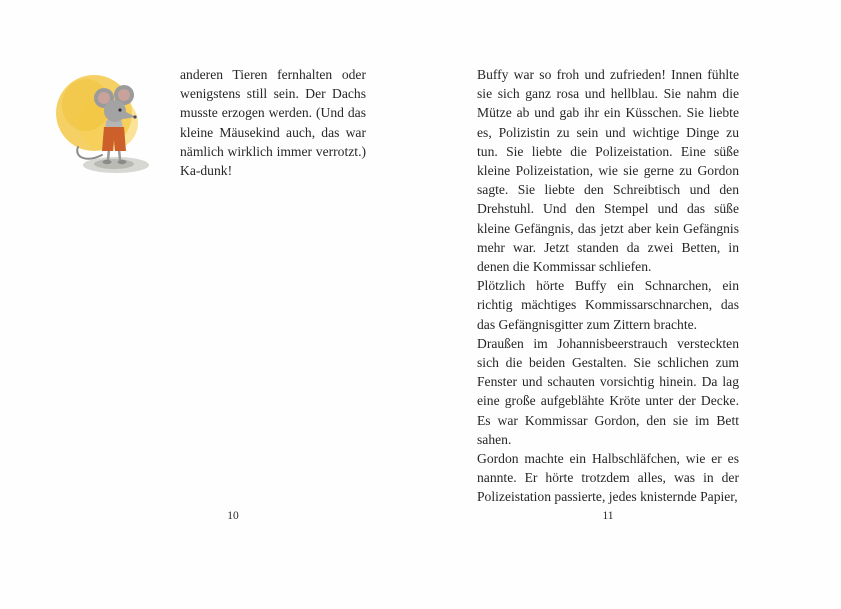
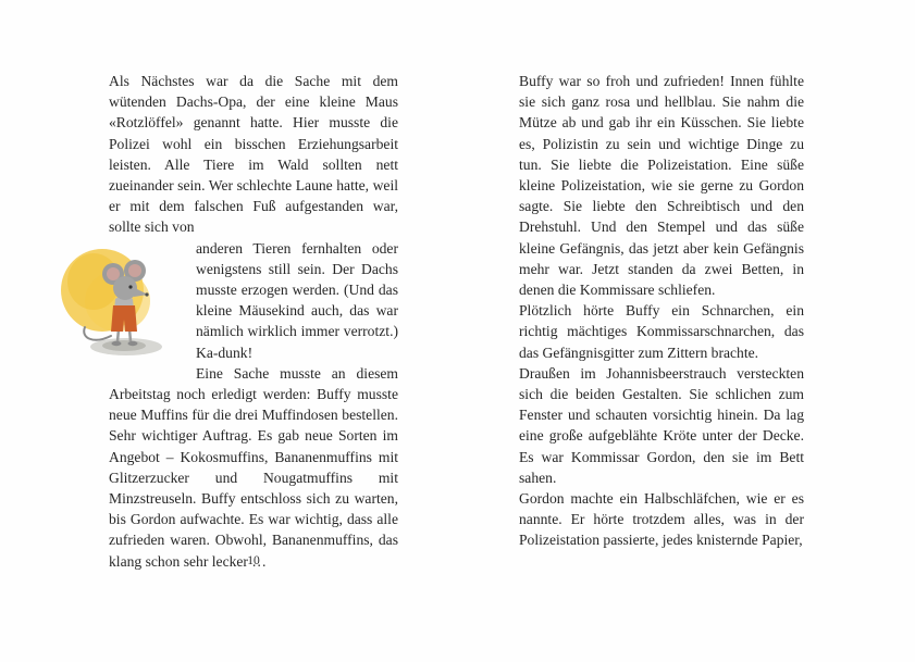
+ Als Nächstes war da die Sache mit dem wütenden Dachs-Opa, der eine kleine Maus «Rotzlöffel» genannt hatte. Hier musste die Polizei wohl ein bisschen Erziehungsarbeit leisten. Alle Tiere im Wald sollten nett zueinander sein. Wer schlechte Laune hatte, weil er mit dem falschen Fuß aufgestanden war, sollte sich von
  anderen Tieren fernhalten oder wenigstens still sein. Der Dachs musste erzogen werden. (Und das kleine Mäusekind auch, das war nämlich wirklich immer verrotzt.) Ka-dunk!
+ Eine Sache musste an diesem Arbeitstag noch erledigt werden: Buffy musste neue Muffins für die drei Muffindosen bestellen. Sehr wichtiger Auftrag. Es gab neue Sorten im Angebot – Kokosmuffins, Bananenmuffins mit Glitzerzucker und Nougatmuffins mit Minzstreuseln. Buffy entschloss sich zu warten, bis Gordon aufwachte. Es war wichtig, dass alle zufrieden waren. Obwohl, Bananenmuffins, das klang schon sehr lecker …
- Buffy war so froh und zufrieden! Innen fühlte sie sich ganz rosa und hellblau. Sie nahm die Mütze ab und gab ihr ein Küsschen. Sie liebte es, Polizistin zu sein und wichtige Dinge zu tun. Sie liebte die Polizeistation. Eine süße kleine Polizeistation, wie sie gerne zu Gordon sagte. Sie liebte den Schreibtisch und den Drehstuhl. Und den Stempel und das süße kleine Gefängnis, das jetzt aber kein Gefängnis mehr war. Jetzt standen da zwei Betten, in denen die Kommissar schliefen.
+ Buffy war so froh und zufrieden! Innen fühlte sie sich ganz rosa und hellblau. Sie nahm die Mütze ab und gab ihr ein Küsschen. Sie liebte es, Polizistin zu sein und wichtige Dinge zu tun. Sie liebte die Polizeistation. Eine süße kleine Polizeistation, wie sie gerne zu Gordon sagte. Sie liebte den Schreibtisch und den Drehstuhl. Und den Stempel und das süße kleine Gefängnis, das jetzt aber kein Gefängnis mehr war. Jetzt standen da zwei Betten, in denen die Kommissare schliefen.
  Plötzlich hörte Buffy ein Schnarchen, ein richtig mächtiges Kommissarschnarchen, das das Gefängnisgitter zum Zittern brachte.
  Draußen im Johannisbeerstrauch versteckten sich die beiden Gestalten. Sie schlichen zum Fenster und schauten vorsichtig hinein. Da lag eine große aufgeblähte Kröte unter der Decke. Es war Kommissar Gordon, den sie im Bett sahen.
  Gordon machte ein Halbschläfchen, wie er es nannte. Er hörte trotzdem alles, was in der Polizeistation passierte, jedes knisternde Papier,
  10
- 11
